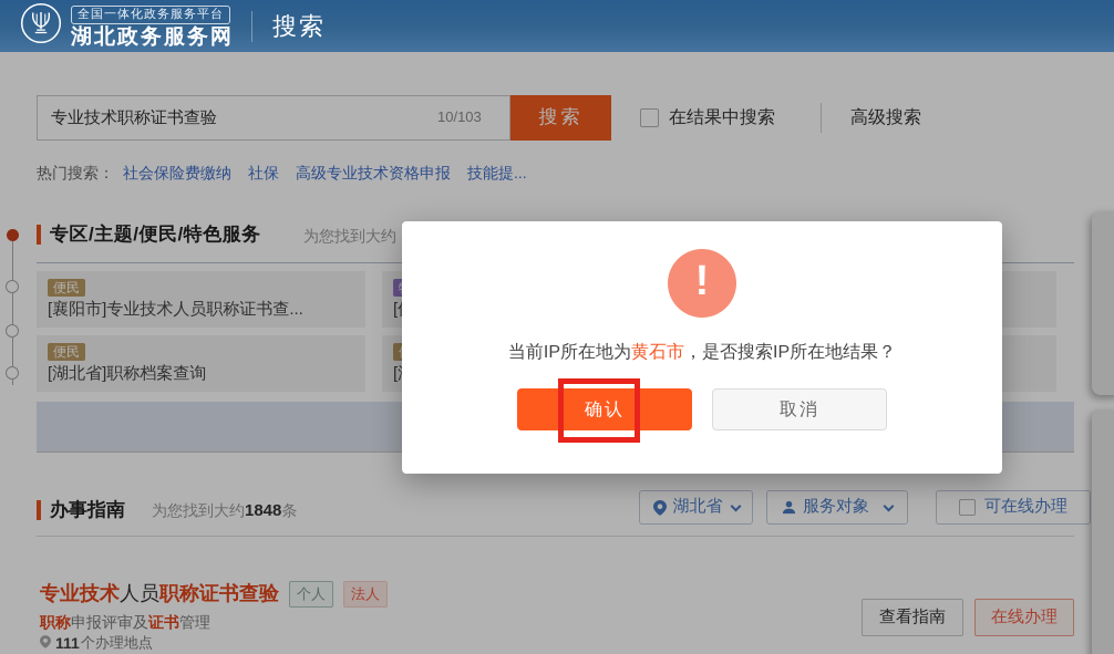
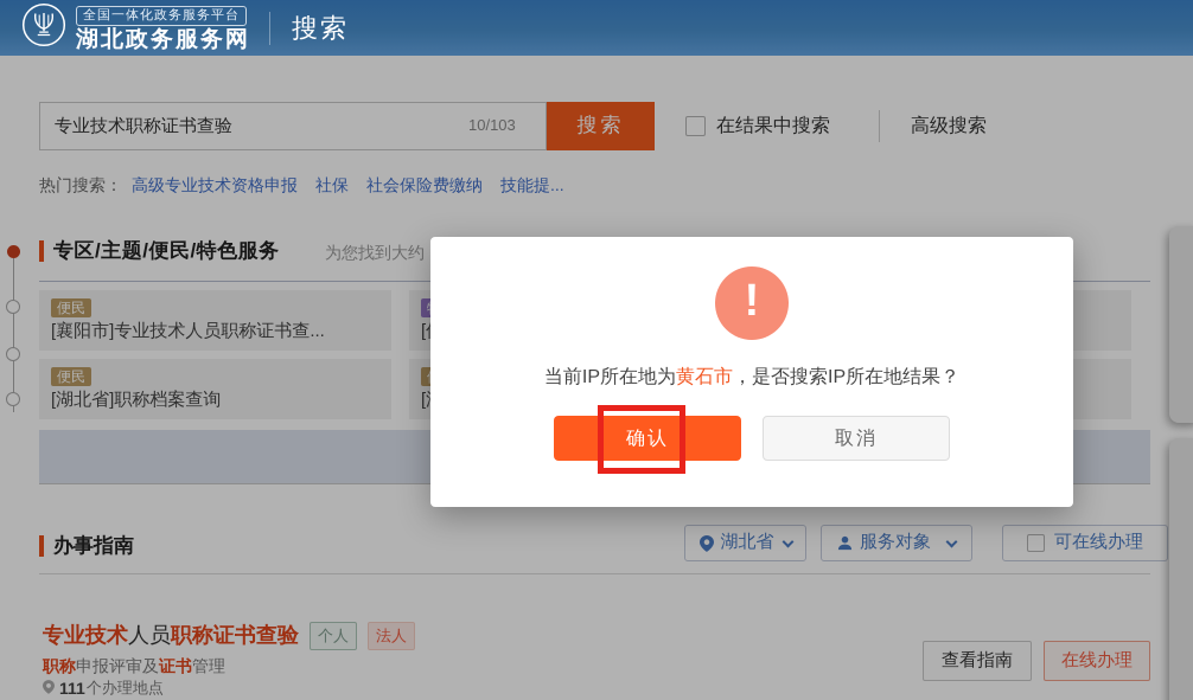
  全国一体化政务服务平台
  湖北政务服务网
  搜索
  专业技术职称证书查验
  10/103
  搜索
  在结果中搜索
  高级搜索
  热门搜索：
- 社会保险费缴纳
+ 高级专业技术资格申报
  社保
- 高级专业技术资格申报
+ 社会保险费缴纳
  技能提...
  专区/主题/便民/特色服务
  为您找到大约
  便民
  [襄阳市]专业技术人员职称证书查...
  便民
  [湖北省]职称档案查询
  办事指南
- 为您找到大约1848条
  湖北省
  服务对象
  可在线办理
  专业技术
  人员
  职称证书查验
  个人
  法人
  职称申报评审及证书管理
  111
  个办理地点
  查看指南
  在线办理
  !
  当前IP所在地为黄石市，是否搜索IP所在地结果？
  确认
  取消
